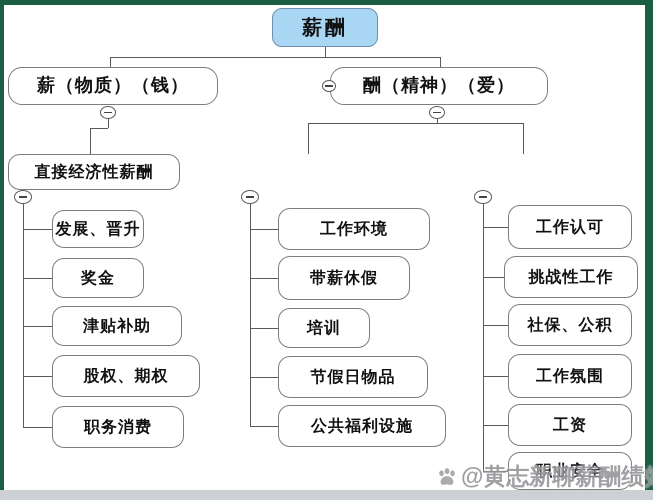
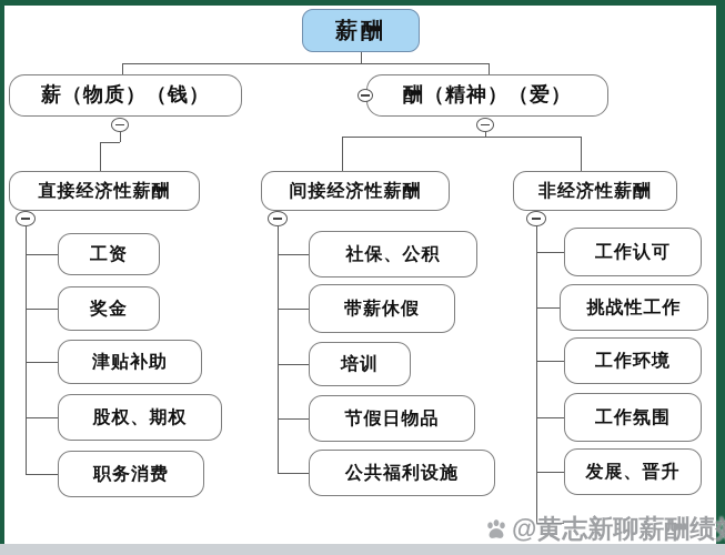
  薪酬
  薪（物质）（钱）
  酬（精神）（爱）
  直接经济性薪酬
+ 间接经济性薪酬
+ 非经济性薪酬
- 发展、晋升
+ 工资
  奖金
  津贴补助
  股权、期权
  职务消费
- 工作环境
+ 社保、公积
  带薪休假
  培训
  节假日物品
  公共福利设施
  工作认可
  挑战性工作
- 社保、公积
+ 工作环境
  工作氛围
- 工资
+ 发展、晋升
- 职业安全
  @黄志新聊薪酬绩
